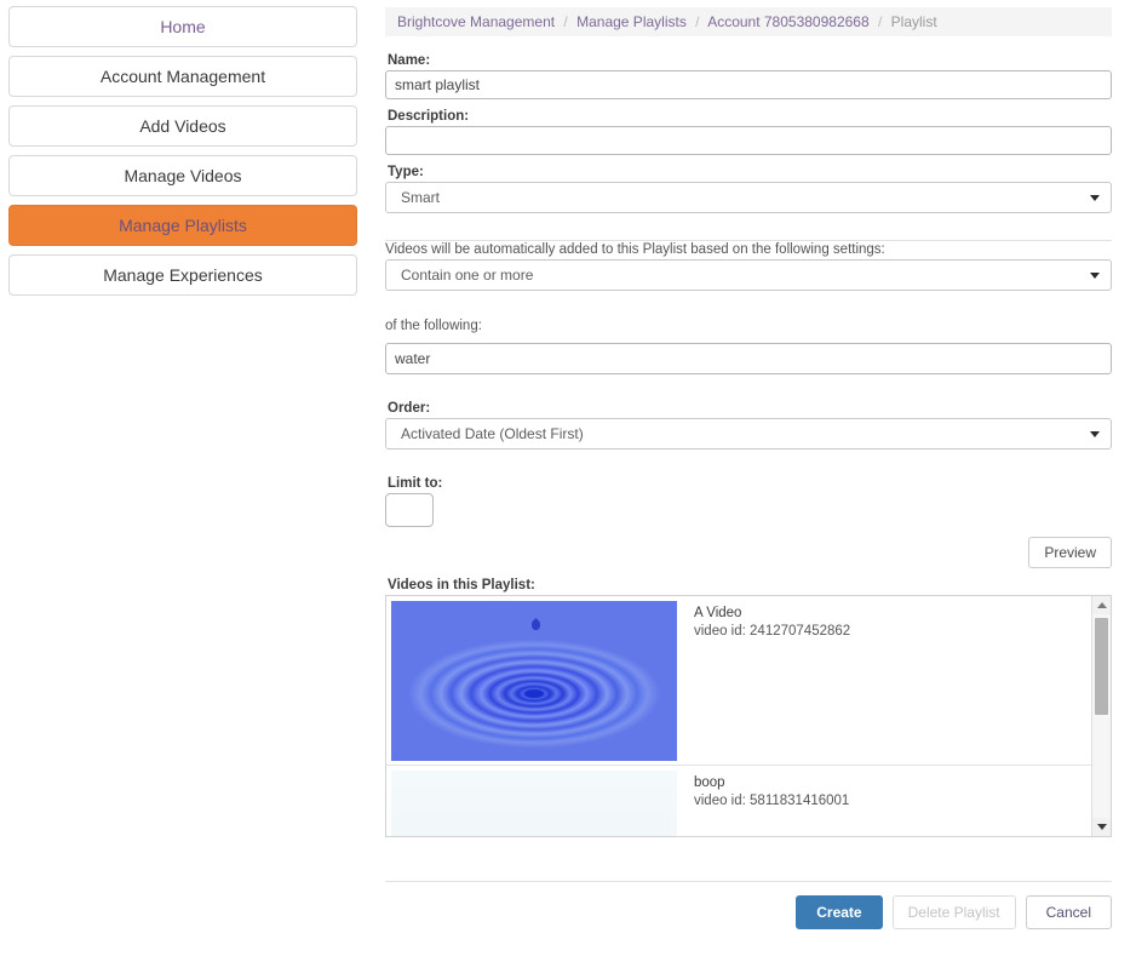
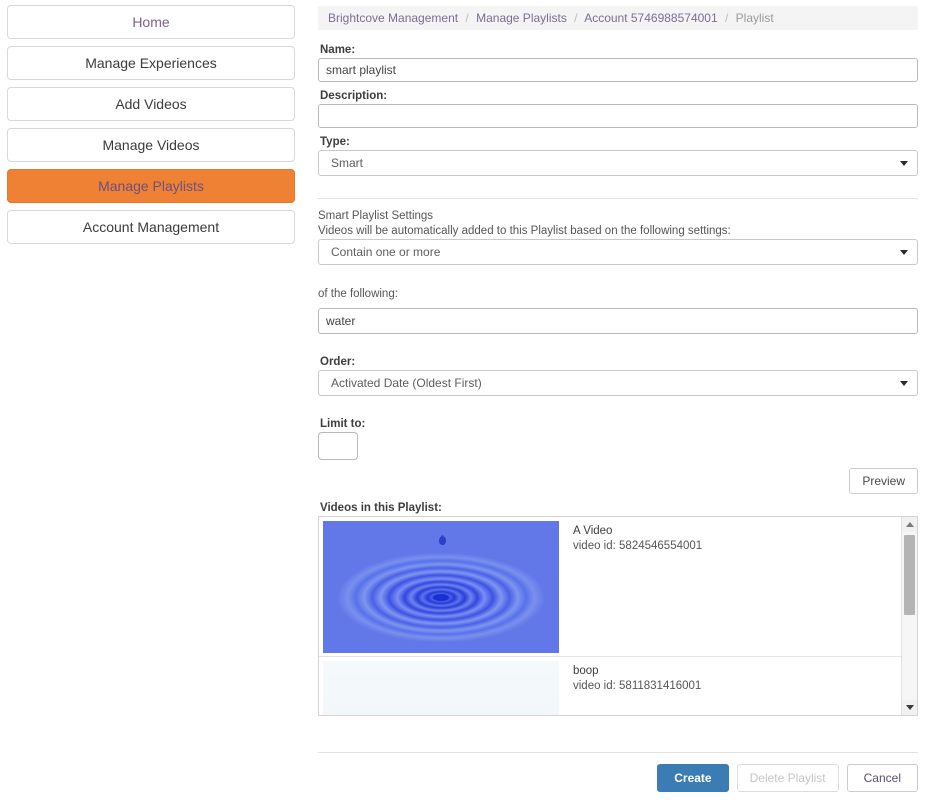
  Home
- Account Management
+ Manage Experiences
  Add Videos
  Manage Videos
  Manage Playlists
- Manage Experiences
+ Account Management
- Brightcove Management / Manage Playlists / Account 7805380982668 / Playlist
+ Brightcove Management / Manage Playlists / Account 5746988574001 / Playlist
  Name:
  smart playlist
  Description:
  Type:
  Smart
+ Smart Playlist Settings
  Videos will be automatically added to this Playlist based on the following settings:
  Contain one or more
  of the following:
  water
  Order:
  Activated Date (Oldest First)
  Limit to:
  Preview
  Videos in this Playlist:
  A Video
- video id: 2412707452862
+ video id: 5824546554001
  boop
  video id: 5811831416001
  Create
  Delete Playlist
  Cancel
